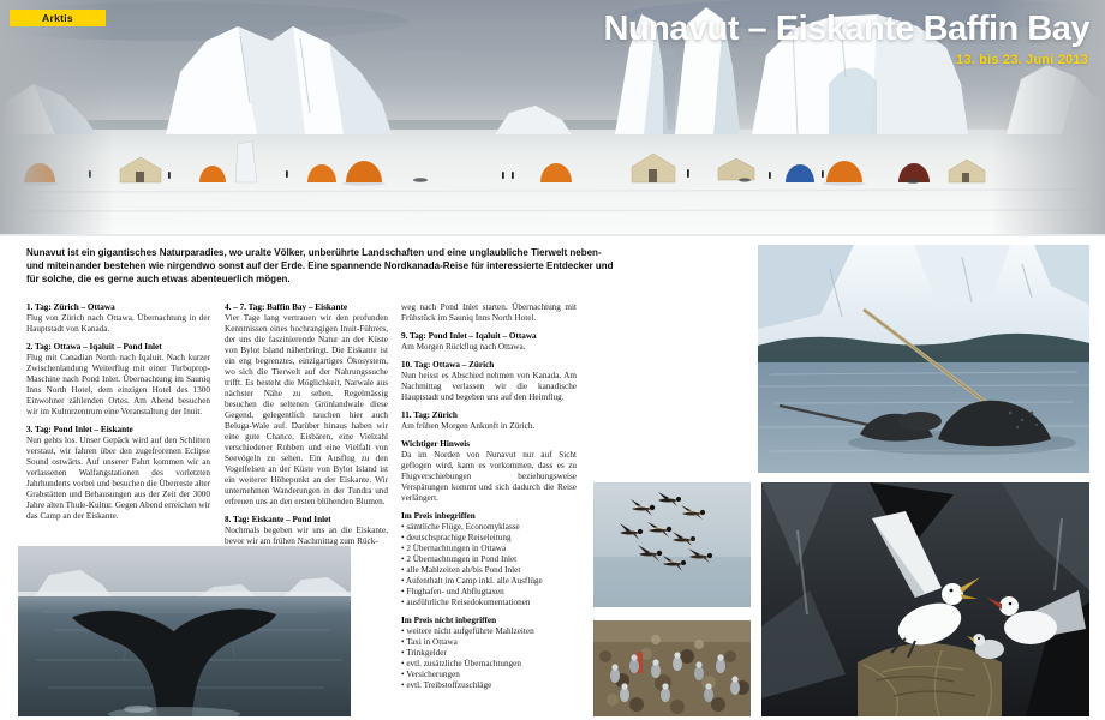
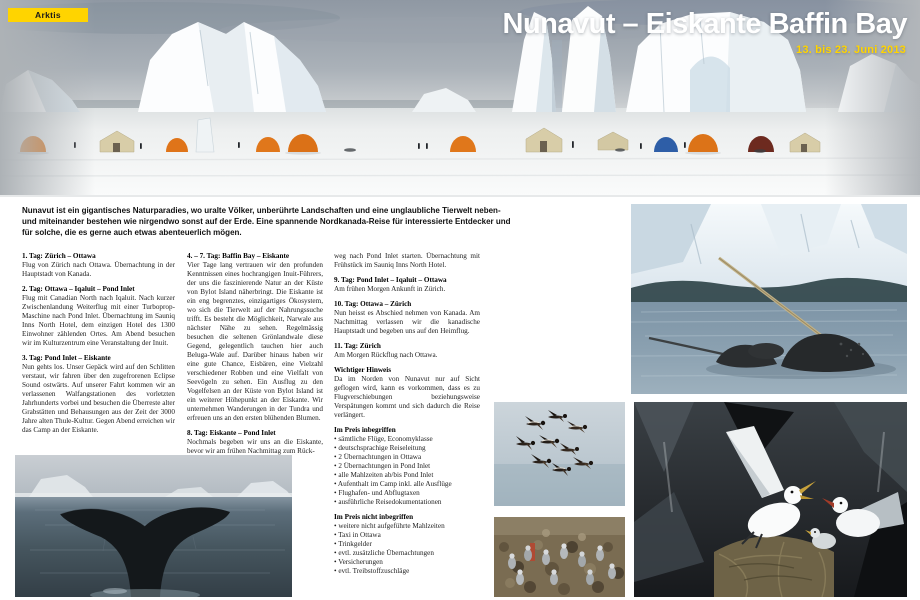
  Arktis
  Nunavut – Eiskante Baffin Bay
  13. bis 23. Juni 2013
  Nunavut ist ein gigantisches Naturparadies, wo uralte Völker, unberührte Landschaften und eine unglaubliche Tierwelt neben- und miteinander bestehen wie nirgendwo sonst auf der Erde. Eine spannende Nordkanada-Reise für interessierte Entdecker und für solche, die es gerne auch etwas abenteuerlich mögen.
  1. Tag: Zürich – Ottawa
  Flug von Zürich nach Ottawa. Übernachtung in der Hauptstadt von Kanada.
  2. Tag: Ottawa – Iqaluit – Pond Inlet
  Flug mit Canadian North nach Iqaluit. Nach kurzer Zwischenlandung Weiterflug mit einer Turboprop-Maschine nach Pond Inlet. Übernachtung im Sauniq Inns North Hotel, dem einzigen Hotel des 1300 Einwohner zählenden Ortes. Am Abend besuchen wir im Kulturzentrum eine Veranstaltung der Inuit.
  3. Tag: Pond Inlet – Eiskante
  Nun gehts los. Unser Gepäck wird auf den Schlitten verstaut, wir fahren über den zugefrorenen Eclipse Sound ostwärts. Auf unserer Fahrt kommen wir an verlassenen Walfangstationen des vorletzten Jahrhunderts vorbei und besuchen die Überreste alter Grabstätten und Behausungen aus der Zeit der 3000 Jahre alten Thule-Kultur. Gegen Abend erreichen wir das Camp an der Eiskante.
  4. – 7. Tag: Baffin Bay – Eiskante
  Vier Tage lang vertrauen wir den profunden Kenntnissen eines hochrangigen Inuit-Führers, der uns die faszinierende Natur an der Küste von Bylot Island näherbringt. Die Eiskante ist ein eng begrenztes, einzigartiges Ökosystem, wo sich die Tierwelt auf der Nahrungssuche trifft. Es besteht die Möglichkeit, Narwale aus nächster Nähe zu sehen. Regelmässig besuchen die seltenen Grönlandwale diese Gegend, gelegentlich tauchen hier auch Beluga-Wale auf. Darüber hinaus haben wir eine gute Chance, Eisbären, eine Vielzahl verschiedener Robben und eine Vielfalt von Seevögeln zu sehen. Ein Ausflug zu den Vogelfelsen an der Küste von Bylot Island ist ein weiterer Höhepunkt an der Eiskante. Wir unternehmen Wanderungen in der Tundra und erfreuen uns an den ersten blühenden Blumen.
  8. Tag: Eiskante – Pond Inlet
  Nochmals begeben wir uns an die Eiskante, bevor wir am frühen Nachmittag zum Rück-
  weg nach Pond Inlet starten. Übernachtung mit Frühstück im Sauniq Inns North Hotel.
  9. Tag: Pond Inlet – Iqaluit – Ottawa
- Am Morgen Rückflug nach Ottawa.
+ Am frühen Morgen Ankunft in Zürich.
  10. Tag: Ottawa – Zürich
  Nun heisst es Abschied nehmen von Kanada. Am Nachmittag verlassen wir die kanadische Hauptstadt und begeben uns auf den Heimflug.
  11. Tag: Zürich
- Am frühen Morgen Ankunft in Zürich.
+ Am Morgen Rückflug nach Ottawa.
  Wichtiger Hinweis
  Da im Norden von Nunavut nur auf Sicht geflogen wird, kann es vorkommen, dass es zu Flugverschiebungen beziehungsweise Verspätungen kommt und sich dadurch die Reise verlängert.
  Im Preis inbegriffen
  sämtliche Flüge, Economyklasse
  deutschsprachige Reiseleitung
  2 Übernachtungen in Ottawa
  2 Übernachtungen in Pond Inlet
  alle Mahlzeiten ab/bis Pond Inlet
  Aufenthalt im Camp inkl. alle Ausflüge
  Flughafen- und Abflugtaxen
  ausführliche Reisedokumentationen
  Im Preis nicht inbegriffen
  weitere nicht aufgeführte Mahlzeiten
  Taxi in Ottawa
  Trinkgelder
  evtl. zusätzliche Übernachtungen
  Versicherungen
  evtl. Treibstoffzuschläge
